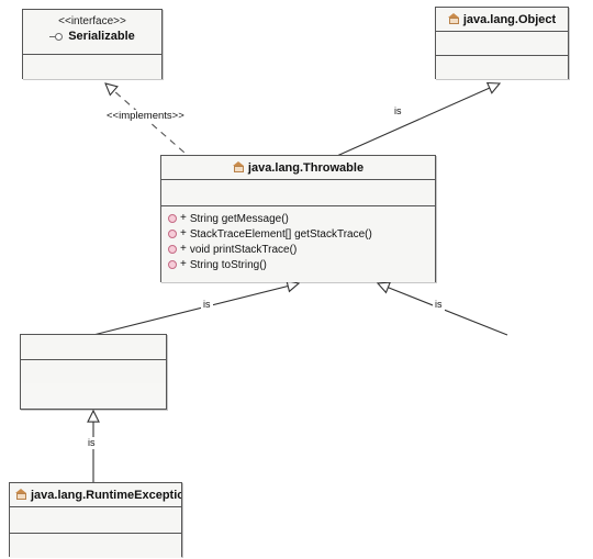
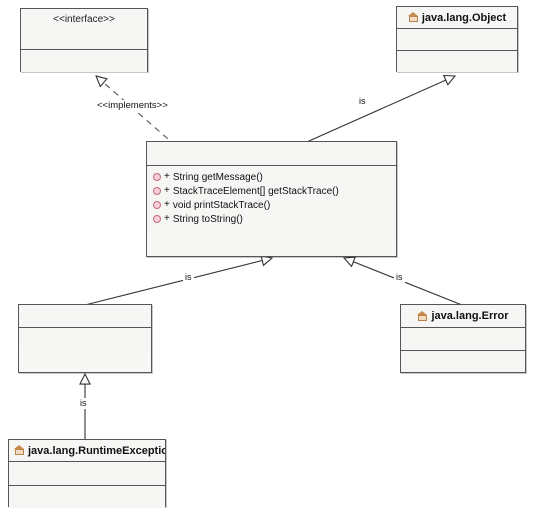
  <<implements>>
  is
  is
  is
  is
  <<interface>>
- Serializable
  java.lang.Object
- java.lang.Throwable
  +
  String getMessage()
  +
  StackTraceElement[] getStackTrace()
  +
  void printStackTrace()
  +
  String toString()
+ java.lang.Error
  java.lang.RuntimeExceptio
